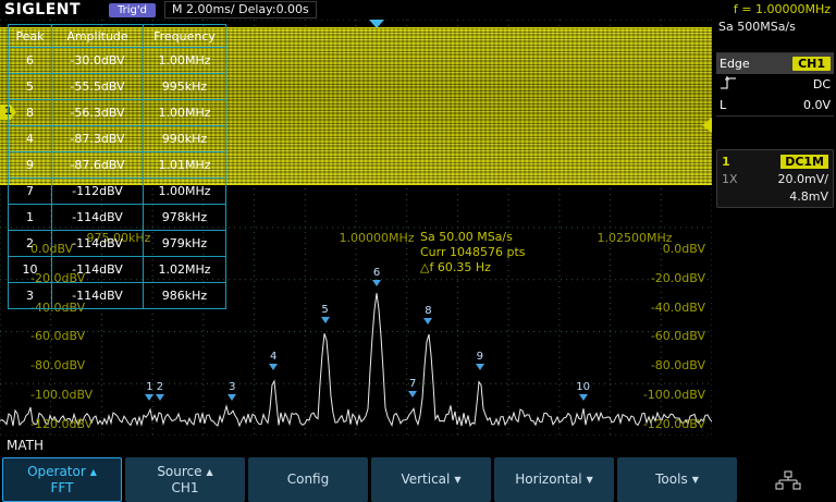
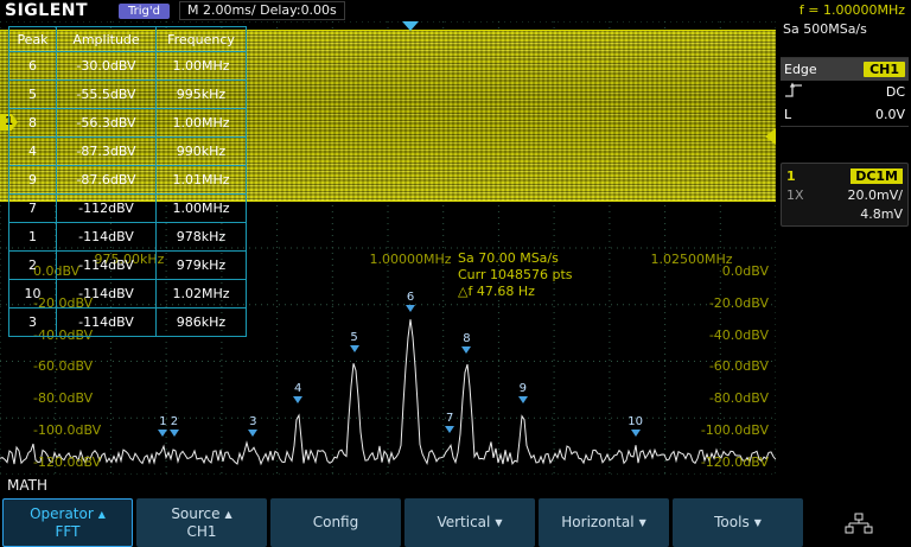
  SIGLENT
  Trig'd
  M 2.00ms/ Delay:0.00s
  f = 1.00000MHz
  1
- Sa 50.00 MSa/s
+ Sa 70.00 MSa/s
  Curr 1048576 pts
- △f 60.35 Hz
+ △f 47.68 Hz
  Peak	Amplitude	Frequency
  6	-30.0dBV	1.00MHz
  5	-55.5dBV	995kHz
  8	-56.3dBV	1.00MHz
  4	-87.3dBV	990kHz
  9	-87.6dBV	1.01MHz
  7	-112dBV	1.00MHz
  1	-114dBV	978kHz
  2	-114dBV	979kHz
  10	-114dBV	1.02MHz
  3	-114dBV	986kHz
  1
  2
  3
  4
  5
  6
  7
  8
  9
  10
  0.0dBV
  0.0dBV
  -20.0dBV
  -20.0dBV
  -40.0dBV
  -40.0dBV
  -60.0dBV
  -60.0dBV
  -80.0dBV
  -80.0dBV
  -100.0dBV
  -100.0dBV
  -120.0dBV
  -120.0dBV
  975.00kHz
  1.00000MHz
  1.02500MHz
  Sa 500MSa/s
  Edge
  CH1
  DC
  L
  0.0V
  1
  DC1M
  1X
  20.0mV/
  4.8mV
  MATH
  Operator
  ▲
  FFT
  Source
  ▲
  CH1
  Config
  Vertical
  ▼
  Horizontal
  ▼
  Tools
  ▼
